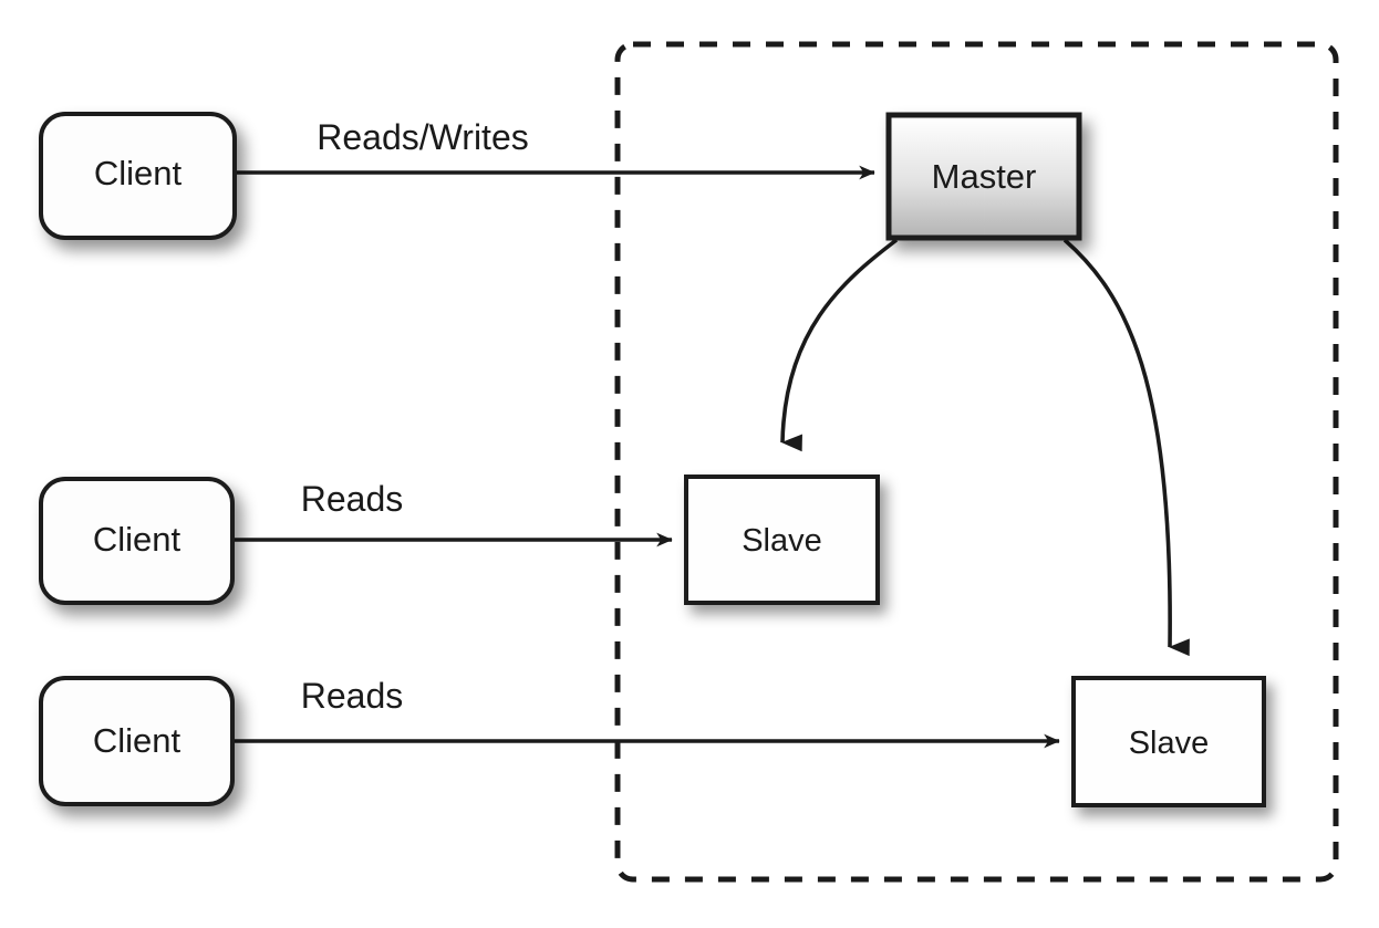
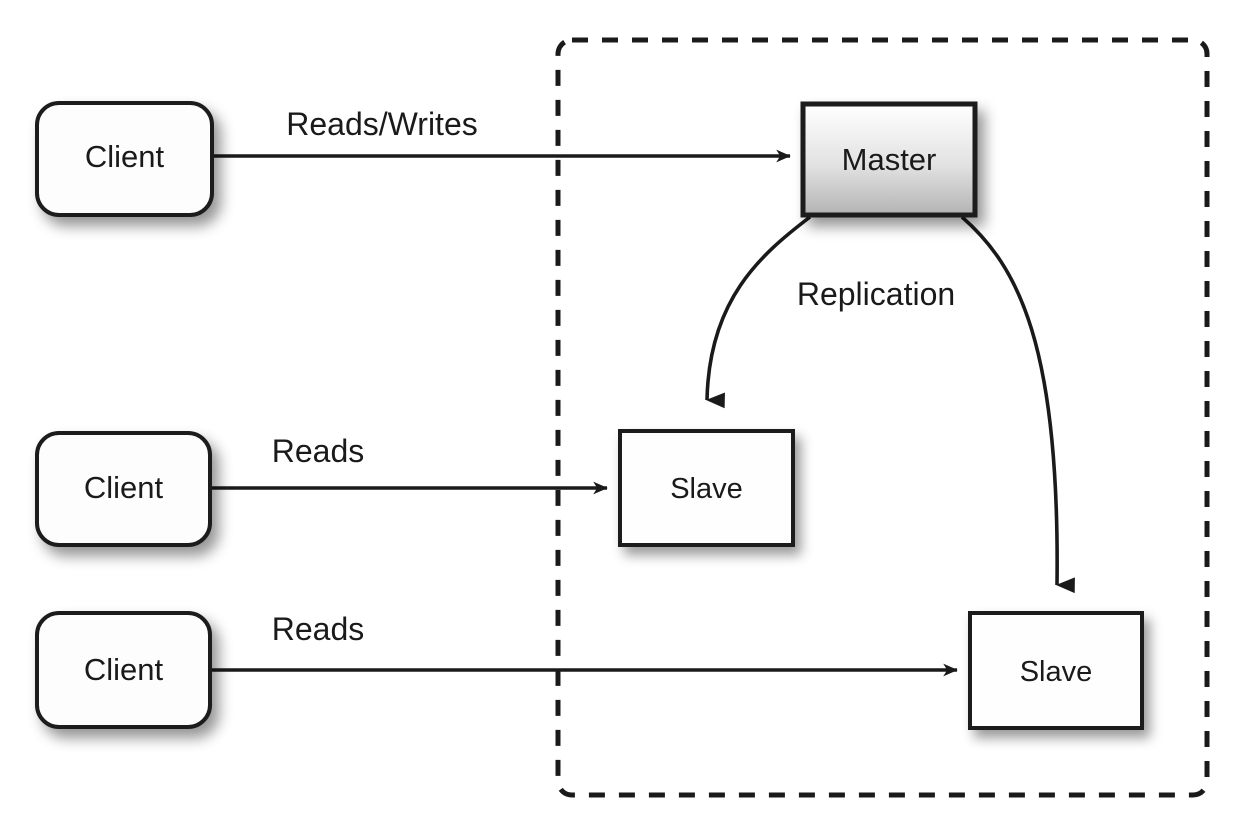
  Client
  Client
  Client
  Master
  Slave
  Slave
  Reads/Writes
+ Replication
  Reads
  Reads
